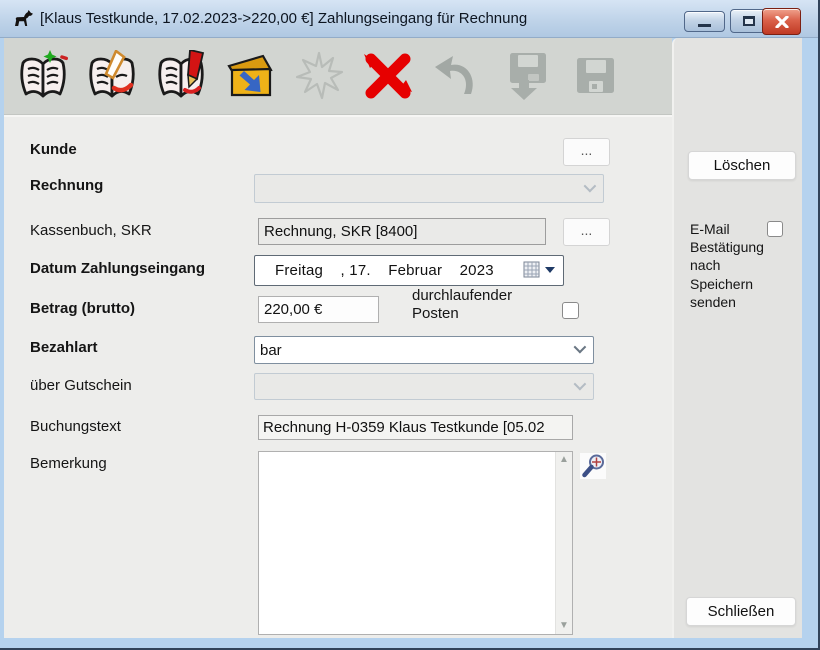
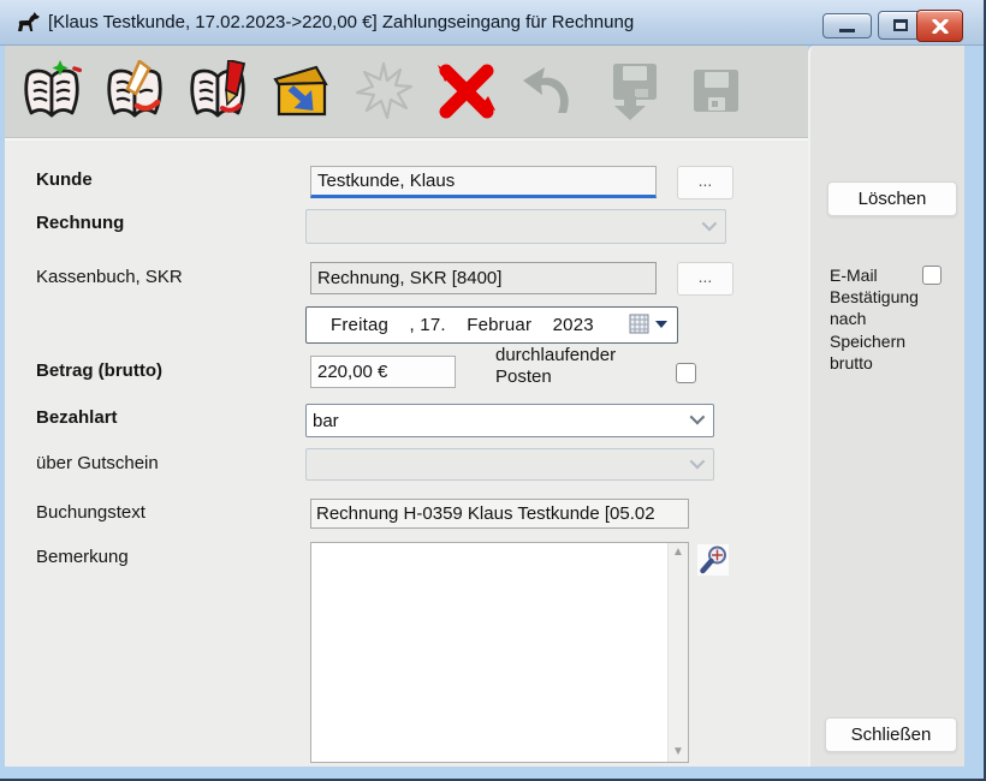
  [Klaus Testkunde, 17.02.2023->220,00 €] Zahlungseingang für Rechnung
  Kunde
+ Testkunde, Klaus
  ...
  Rechnung
  Kassenbuch, SKR
  Rechnung, SKR [8400]
  ...
- Datum Zahlungseingang
  Freitag , 17. Februar 2023
  Betrag (brutto)
  220,00 €
  durchlaufender Posten
  Bezahlart
  bar
  über Gutschein
  Buchungstext
  Rechnung H-0359 Klaus Testkunde [05.02
  Bemerkung
  ▲
  ▼
  Löschen
- E-Mail Bestätigung nach Speichern senden
+ E-Mail Bestätigung nach Speichern brutto
  Schließen
